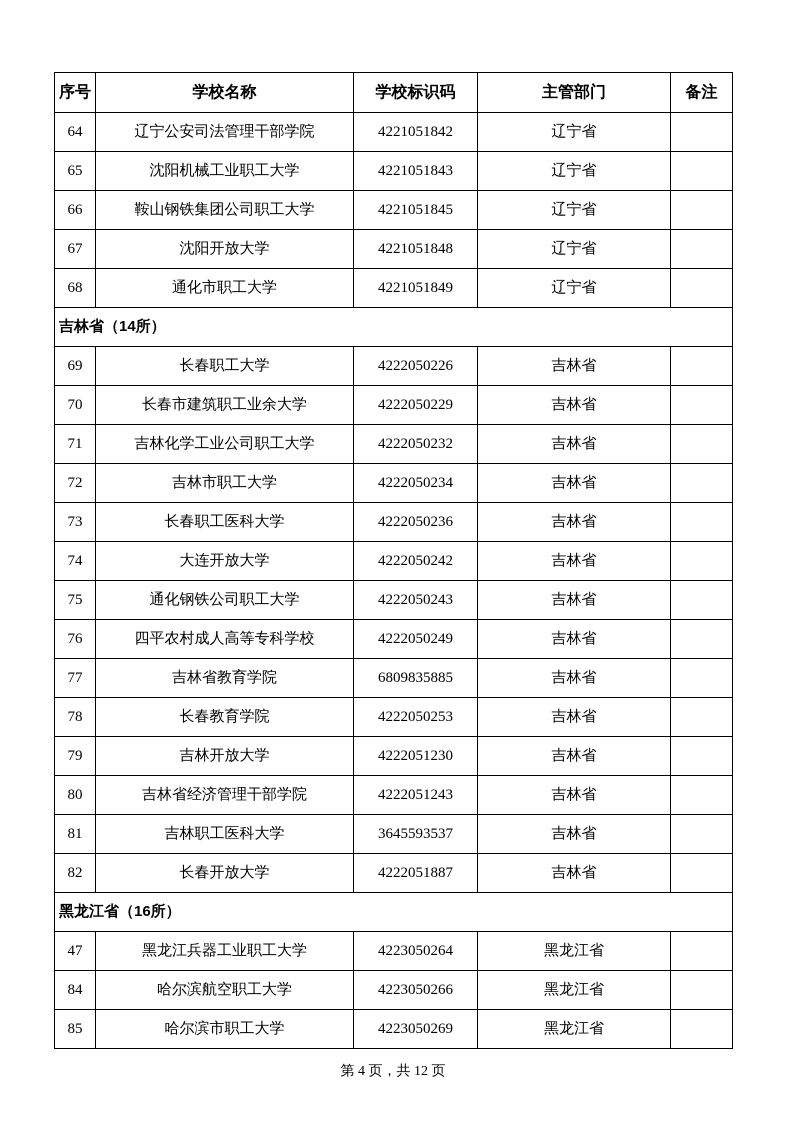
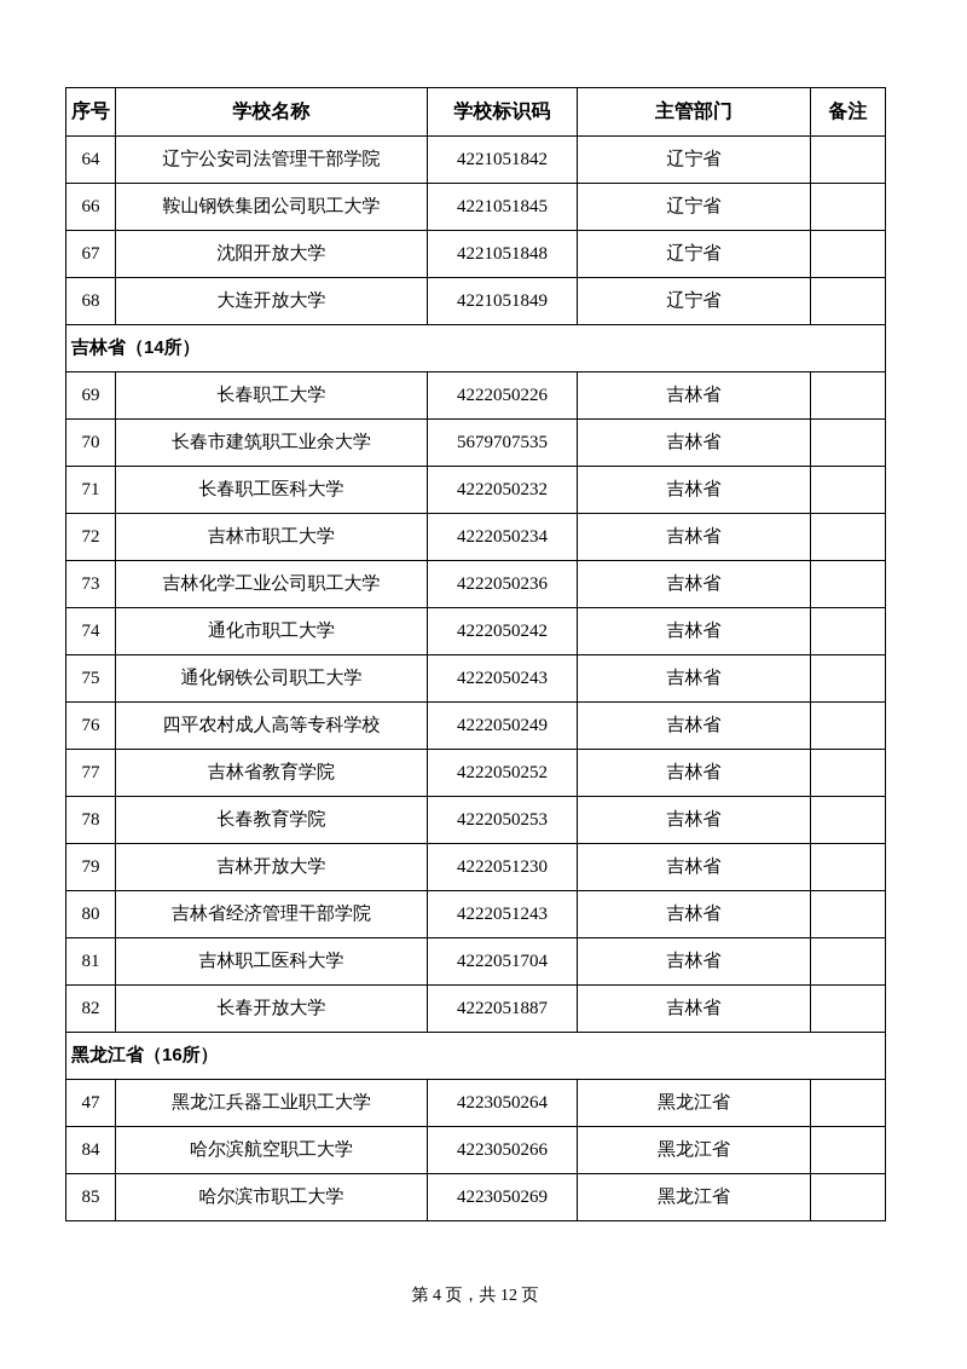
  序号	学校名称	学校标识码	主管部门	备注
  64	辽宁公安司法管理干部学院	4221051842	辽宁省
- 65	沈阳机械工业职工大学	4221051843	辽宁省
  66	鞍山钢铁集团公司职工大学	4221051845	辽宁省
  67	沈阳开放大学	4221051848	辽宁省
- 68	通化市职工大学	4221051849	辽宁省
+ 68	大连开放大学	4221051849	辽宁省
  吉林省（14所）
  69	长春职工大学	4222050226	吉林省
- 70	长春市建筑职工业余大学	4222050229	吉林省
+ 70	长春市建筑职工业余大学	5679707535	吉林省
- 71	吉林化学工业公司职工大学	4222050232	吉林省
+ 71	长春职工医科大学	4222050232	吉林省
  72	吉林市职工大学	4222050234	吉林省
- 73	长春职工医科大学	4222050236	吉林省
+ 73	吉林化学工业公司职工大学	4222050236	吉林省
- 74	大连开放大学	4222050242	吉林省
+ 74	通化市职工大学	4222050242	吉林省
  75	通化钢铁公司职工大学	4222050243	吉林省
  76	四平农村成人高等专科学校	4222050249	吉林省
- 77	吉林省教育学院	6809835885	吉林省
+ 77	吉林省教育学院	4222050252	吉林省
  78	长春教育学院	4222050253	吉林省
  79	吉林开放大学	4222051230	吉林省
  80	吉林省经济管理干部学院	4222051243	吉林省
- 81	吉林职工医科大学	3645593537	吉林省
+ 81	吉林职工医科大学	4222051704	吉林省
  82	长春开放大学	4222051887	吉林省
  黑龙江省（16所）
  47	黑龙江兵器工业职工大学	4223050264	黑龙江省
  84	哈尔滨航空职工大学	4223050266	黑龙江省
  85	哈尔滨市职工大学	4223050269	黑龙江省
  第 4 页，共 12 页
